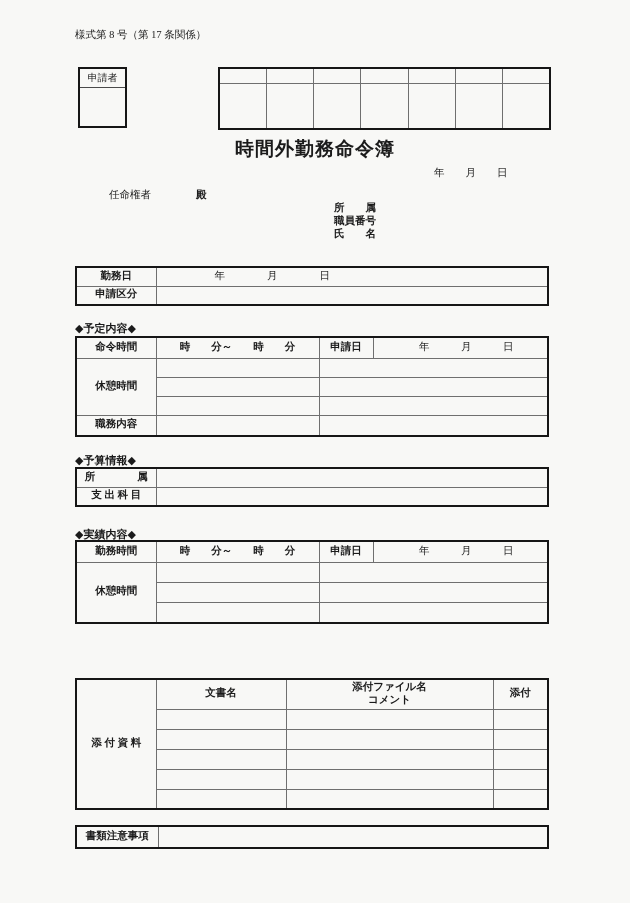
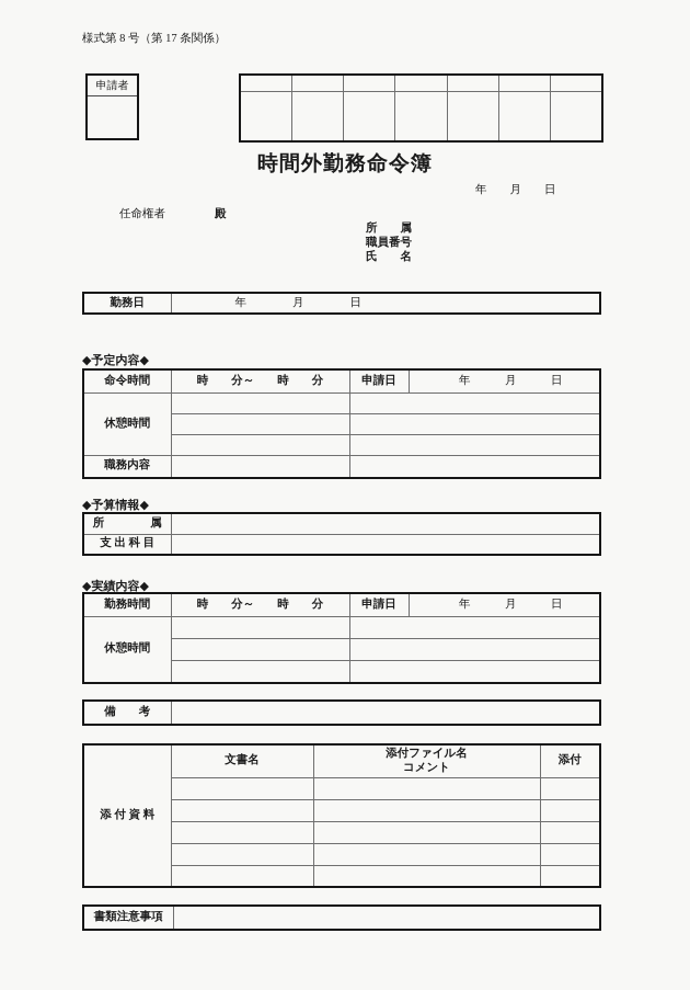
  様式第 8 号（第 17 条関係）
  申請者
  時間外勤務命令簿
  年 月 日
  任命権者
  殿
  所 属
  職員番号
  氏 名
  勤務日	年 月 日
- 申請区分
  ◆予定内容◆
  命令時間	時 分～ 時 分	申請日	年 月 日
  休憩時間
  職務内容
  ◆予算情報◆
  所 属
  支 出 科 目
  ◆実績内容◆
  勤務時間	時 分～ 時 分	申請日	年 月 日
  休憩時間
+ 備 考
  添 付 資 料	文書名	添付ファイル名 コメント	添付
  書類注意事項
